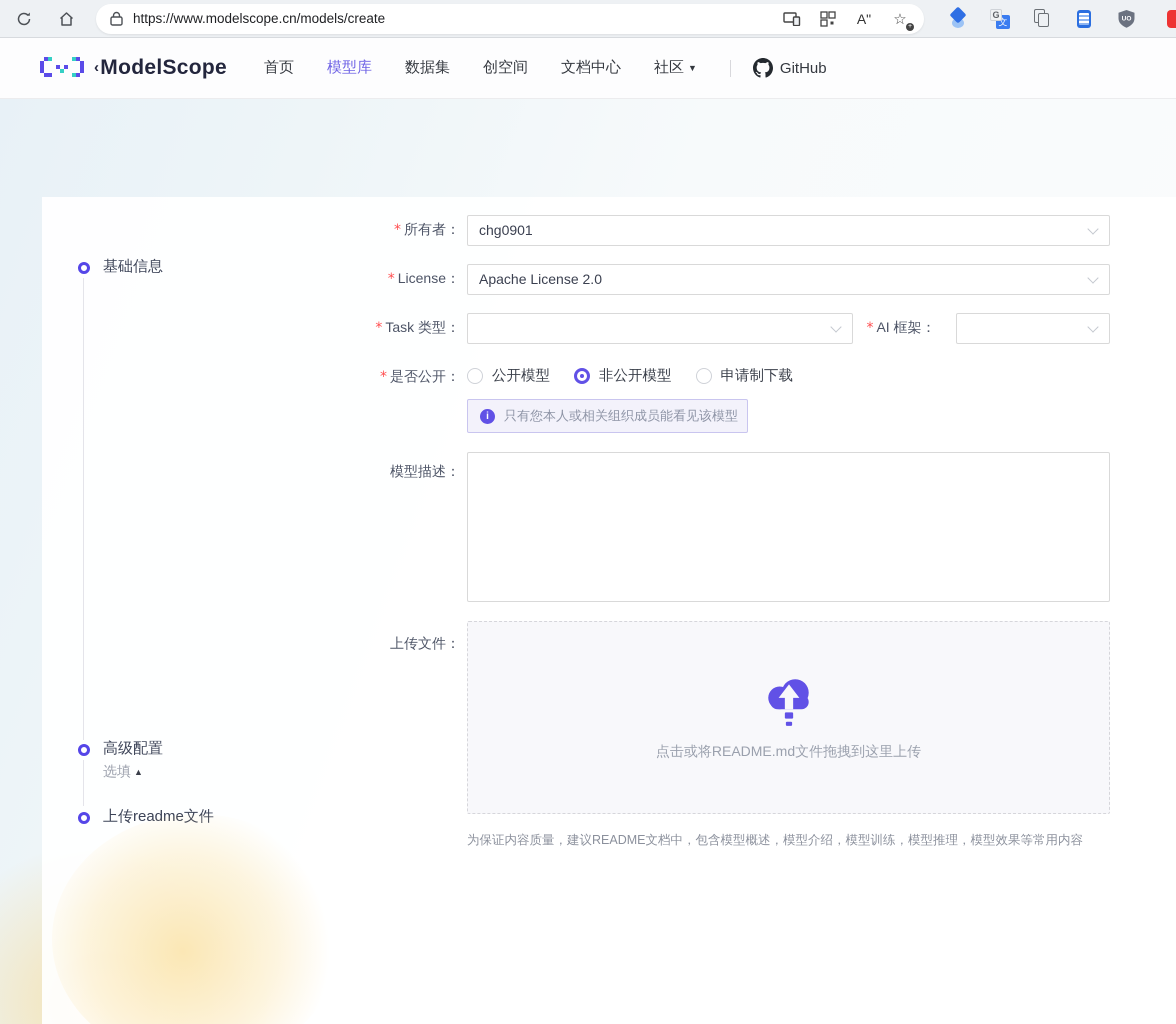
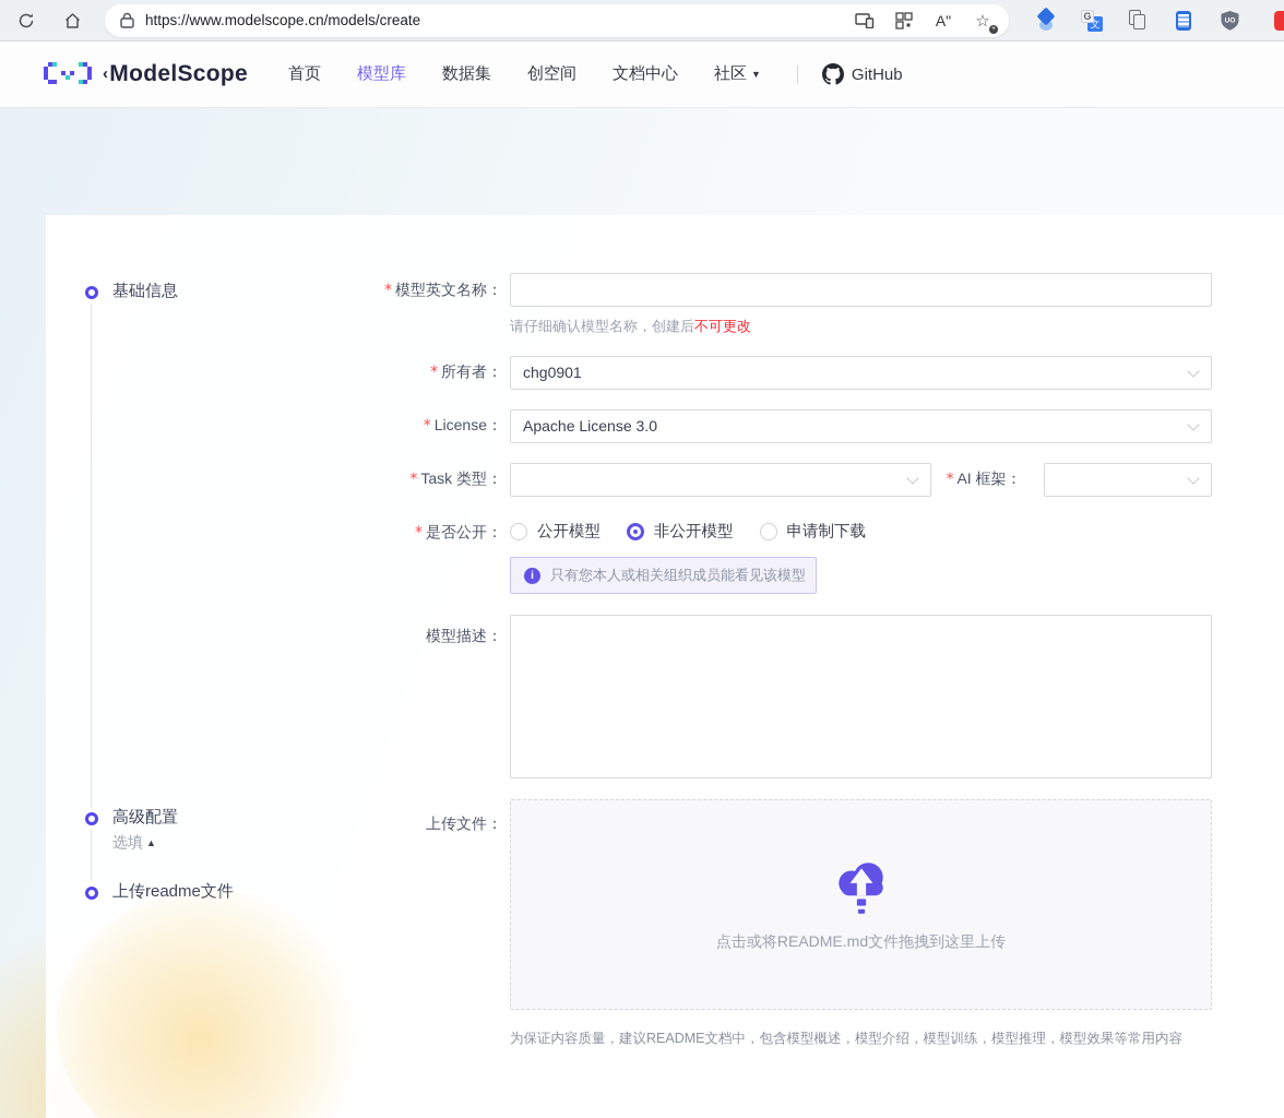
  https://www.modelscope.cn/models/create
  Aʺ
  ☆
  文
  G
  ‹
  ModelScope
  首页
  模型库
  数据集
  创空间
  文档中心
  社区 ▼
  GitHub
  基础信息
  高级配置
  选填 ▲
+ * 模型英文名称：
+ 请仔细确认模型名称，创建后不可更改
  * 所有者：
  chg0901
  * License：
- Apache License 2.0
+ Apache License 3.0
  * Task 类型：
  * AI 框架：
  * 是否公开：
  公开模型
  非公开模型
  申请制下载
  i
  只有您本人或相关组织成员能看见该模型
  模型描述：
  上传文件：
  点击或将README.md文件拖拽到这里上传
  为保证内容质量，建议README文档中，包含模型概述，模型介绍，模型训练，模型推理，模型效果等常用内容
